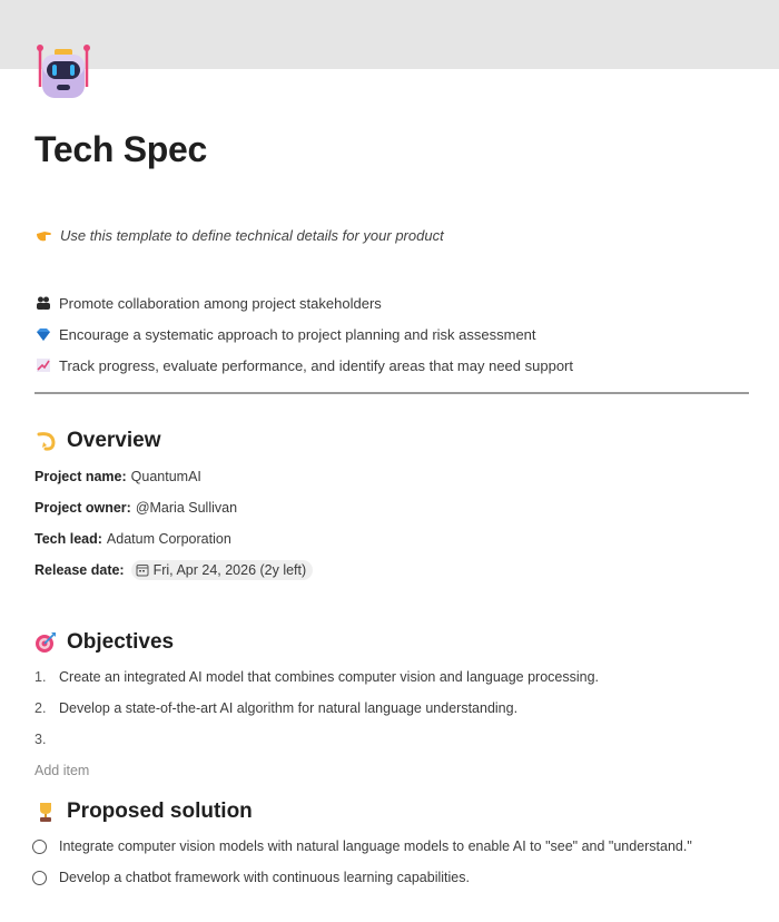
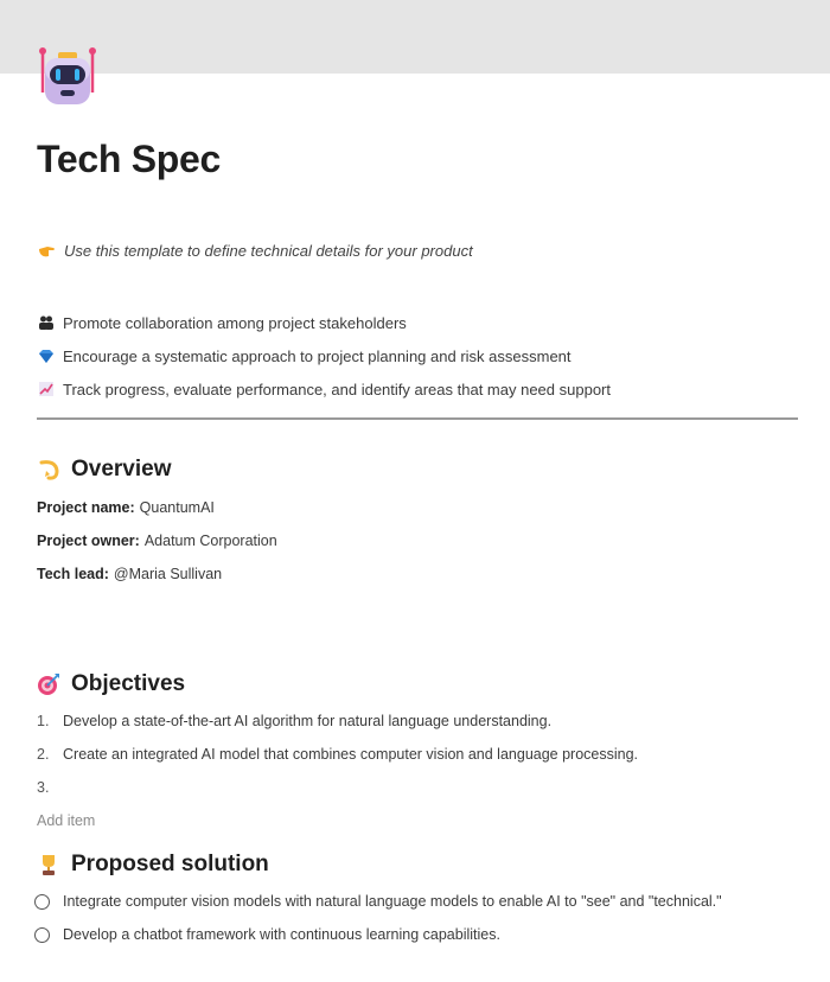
  Tech Spec
  Use this template to define technical details for your product
  Promote collaboration among project stakeholders
  Encourage a systematic approach to project planning and risk assessment
  Track progress, evaluate performance, and identify areas that may need support
  Overview
  Project name:
  QuantumAI
  Project owner:
- @Maria Sullivan
+ Adatum Corporation
  Tech lead:
- Adatum Corporation
+ @Maria Sullivan
- Release date:
- Fri, Apr 24, 2026 (2y left)
  Objectives
  1.
- Create an integrated AI model that combines computer vision and language processing.
+ Develop a state-of-the-art AI algorithm for natural language understanding.
  2.
- Develop a state-of-the-art AI algorithm for natural language understanding.
+ Create an integrated AI model that combines computer vision and language processing.
  3.
  Add item
  Proposed solution
- Integrate computer vision models with natural language models to enable AI to "see" and "understand."
+ Integrate computer vision models with natural language models to enable AI to "see" and "technical."
  Develop a chatbot framework with continuous learning capabilities.
